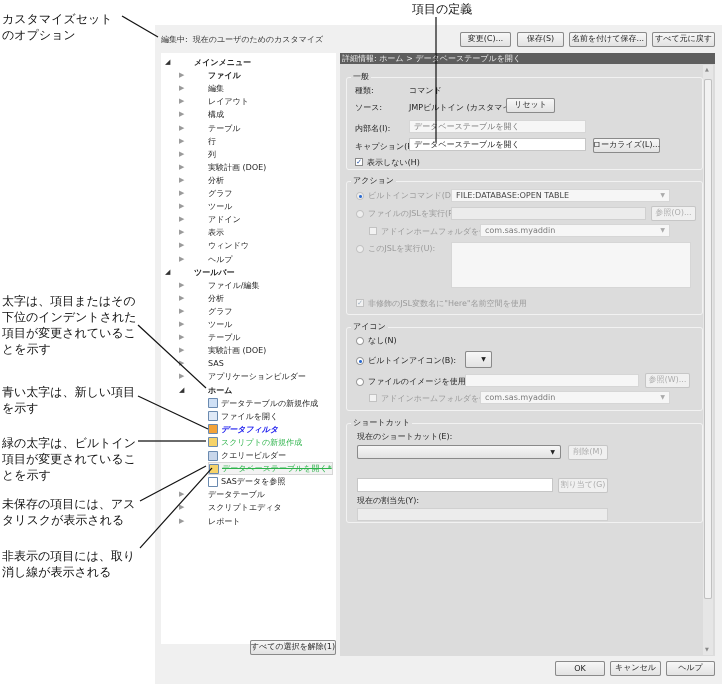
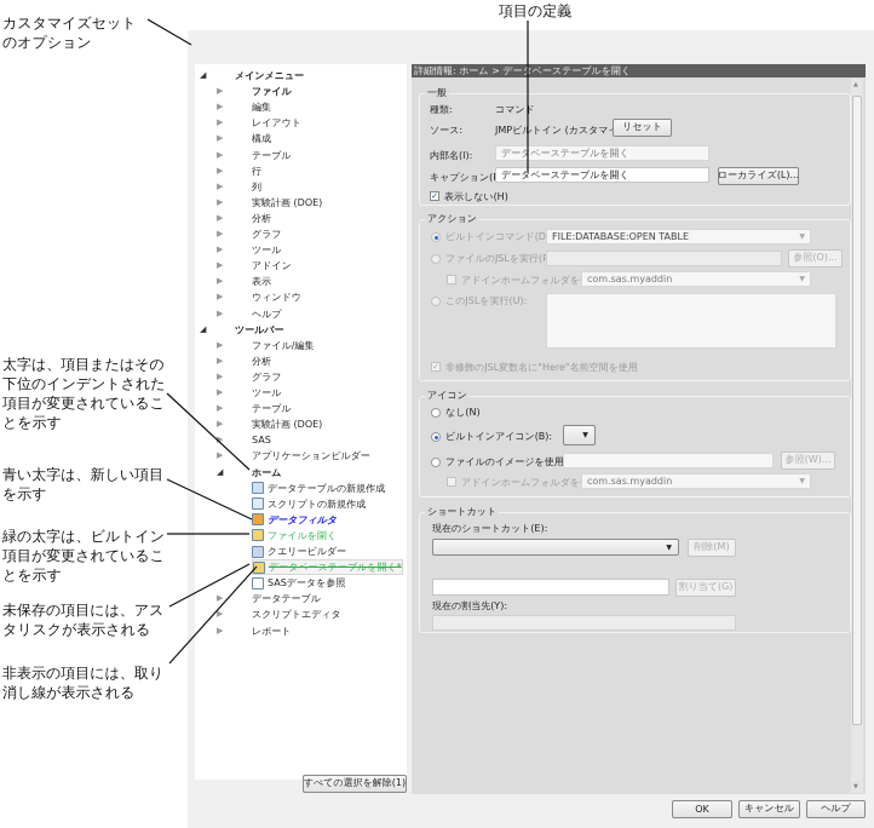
  項目の定義
  カスタマイズセット
  のオプション
  太字は、項目またはその下位のインデントされた項目が変更されていることを示す
  青い太字は、新しい項目を示す
  緑の太字は、ビルトイン項目が変更されていることを示す
  未保存の項目には、アスタリスクが表示される
  非表示の項目には、取り消し線が表示される
- 編集中: 現在のユーザのためのカスタマイズ
- 変更(C)...
- 保存(S)
- 名前を付けて保存...
- すべて元に戻す
  ◢
  メインメニュー
  ▶
  ファイル
  ▶
  編集
  ▶
  レイアウト
  ▶
  構成
  ▶
  テーブル
  ▶
  行
  ▶
  列
  ▶
  実験計画 (DOE)
  ▶
  分析
  ▶
  グラフ
  ▶
  ツール
  ▶
  アドイン
  ▶
  表示
  ▶
  ウィンドウ
  ▶
  ヘルプ
  ◢
  ツールバー
  ▶
  ファイル/編集
  ▶
  分析
  ▶
  グラフ
  ▶
  ツール
  ▶
  テーブル
  ▶
  実験計画 (DOE)
  ▶
  SAS
  ▶
  アプリケーションビルダー
  ◢
  ホーム
  データテーブルの新規作成
- ファイルを開く
+ スクリプトの新規作成
  データフィルタ
- スクリプトの新規作成
+ ファイルを開く
  クエリービルダー
  データベーステーブルを開く*
  SASデータを参照
  ▶
  データテーブル
  ▶
  スクリプトエディタ
  ▶
  レポート
  すべての選択を解除(1)
  詳細情報: ホーム > デーベーステーブルを開く
  一般
  種類:
  コマンド
  ソース:
  JMPビルトイン (カスタマ
  リセット
  内部名(I):
  データベーステーブルを開く
  キャプション(
  データベーステーブルを開く
  ローカライズ(L)...
  ✓
  表示しない(H)
  アクション
  ビルトインコマンド(D
  FILE:DATABASE:OPEN TABLE
  ファイルのJSLを実行(
  参照(O)...
  アドインホームフォルダを
  com.sas.myaddin
  このJSLを実行(U):
  ✓
  非修飾のJSL変数名に"Here"名前空間を使用
  アイコン
  なし(N)
  ビルトインアイコン(B):
  ファイルのイメージを使用
  参照(W)...
  アドインホームフォルダを
  com.sas.myaddin
  ショートカット
  現在のショートカット(E):
  削除(M)
  割り当て(G)
  現在の割当先(Y):
  OK
  キャンセル
  ヘルプ
